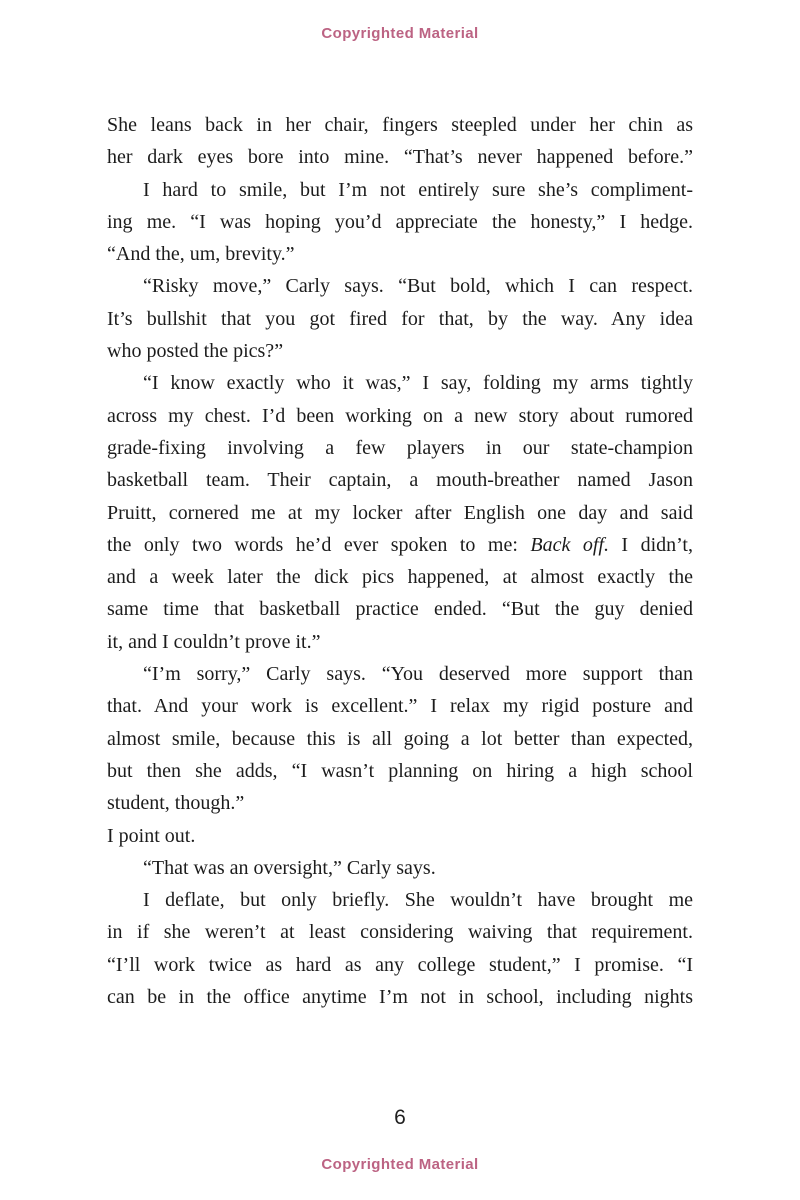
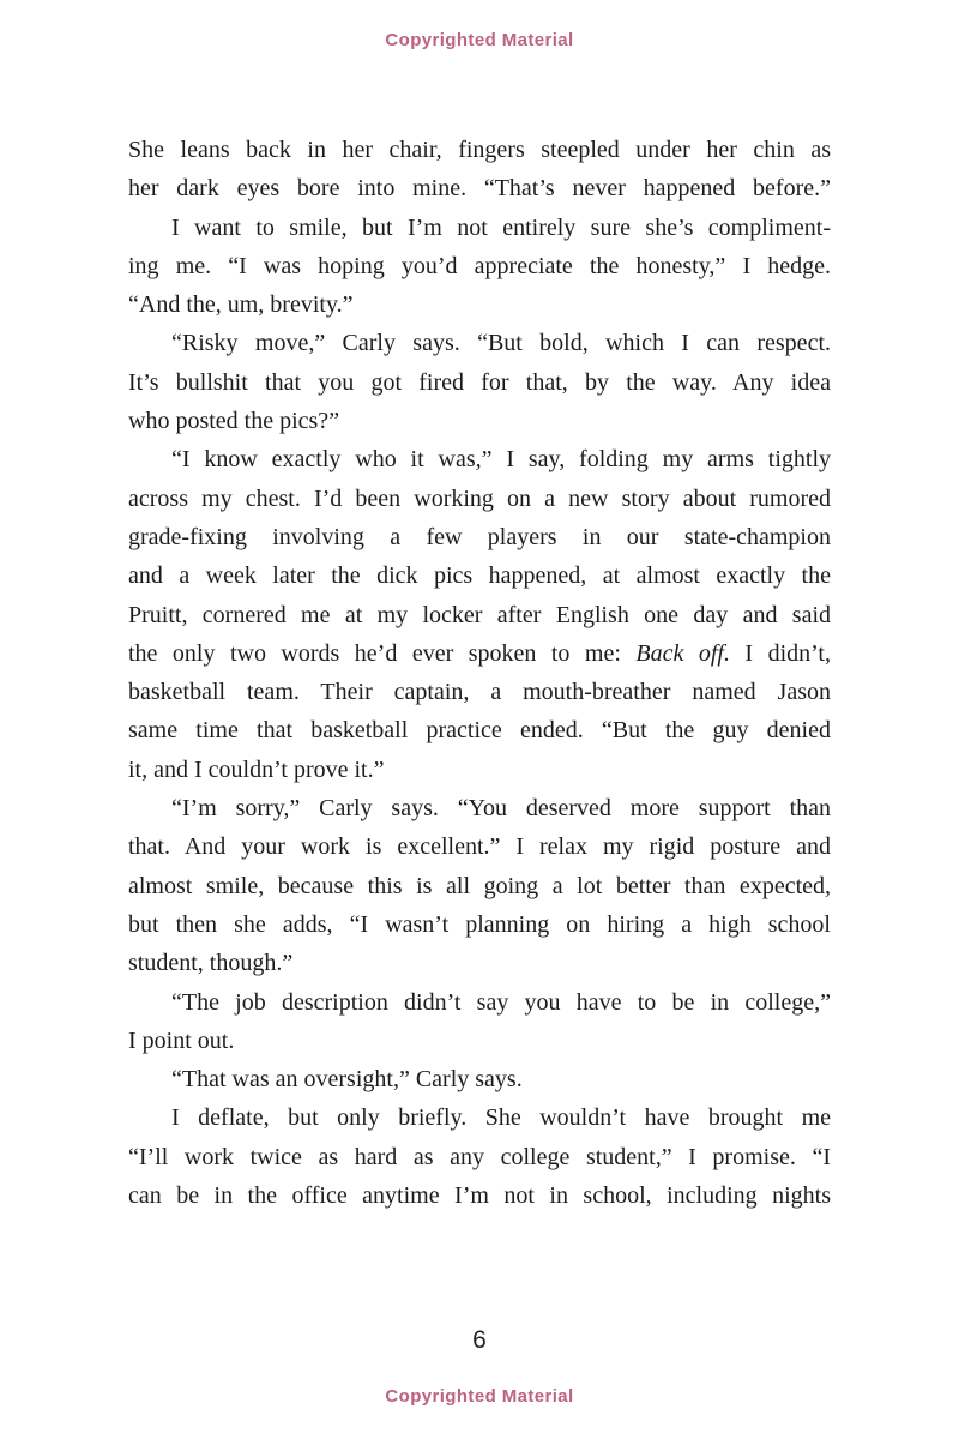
  Copyrighted Material
  She leans back in her chair, fingers steepled under her chin as
  her dark eyes bore into mine. “That’s never happened before.”
- I hard to smile, but I’m not entirely sure she’s compliment-
+ I want to smile, but I’m not entirely sure she’s compliment-
  ing me. “I was hoping you’d appreciate the honesty,” I hedge.
  “And the, um, brevity.”
  “Risky move,” Carly says. “But bold, which I can respect.
  It’s bullshit that you got fired for that, by the way. Any idea
  who posted the pics?”
  “I know exactly who it was,” I say, folding my arms tightly
  across my chest. I’d been working on a new story about rumored
  grade-fixing involving a few players in our state-champion
- basketball team. Their captain, a mouth-breather named Jason
+ and a week later the dick pics happened, at almost exactly the
  Pruitt, cornered me at my locker after English one day and said
  the only two words he’d ever spoken to me: Back off. I didn’t,
- and a week later the dick pics happened, at almost exactly the
+ basketball team. Their captain, a mouth-breather named Jason
  same time that basketball practice ended. “But the guy denied
  it, and I couldn’t prove it.”
  “I’m sorry,” Carly says. “You deserved more support than
  that. And your work is excellent.” I relax my rigid posture and
  almost smile, because this is all going a lot better than expected,
  but then she adds, “I wasn’t planning on hiring a high school
  student, though.”
+ “The job description didn’t say you have to be in college,”
  I point out.
  “That was an oversight,” Carly says.
  I deflate, but only briefly. She wouldn’t have brought me
- in if she weren’t at least considering waiving that requirement.
  “I’ll work twice as hard as any college student,” I promise. “I
  can be in the office anytime I’m not in school, including nights
  6
  Copyrighted Material
